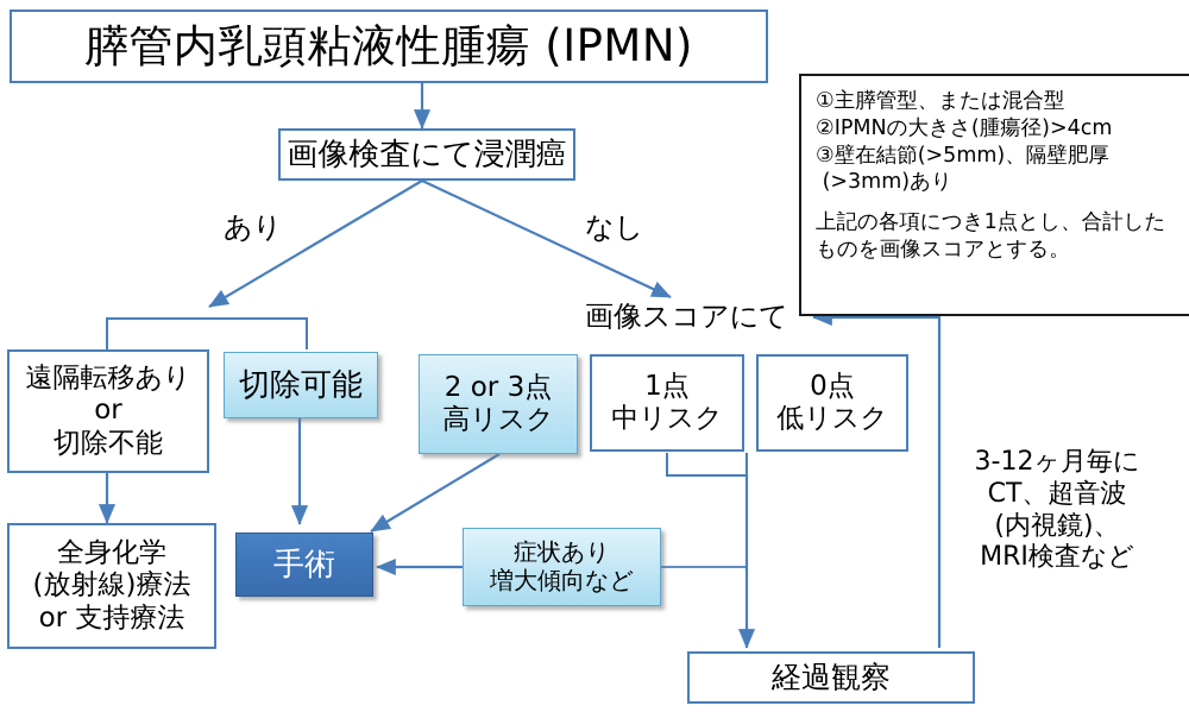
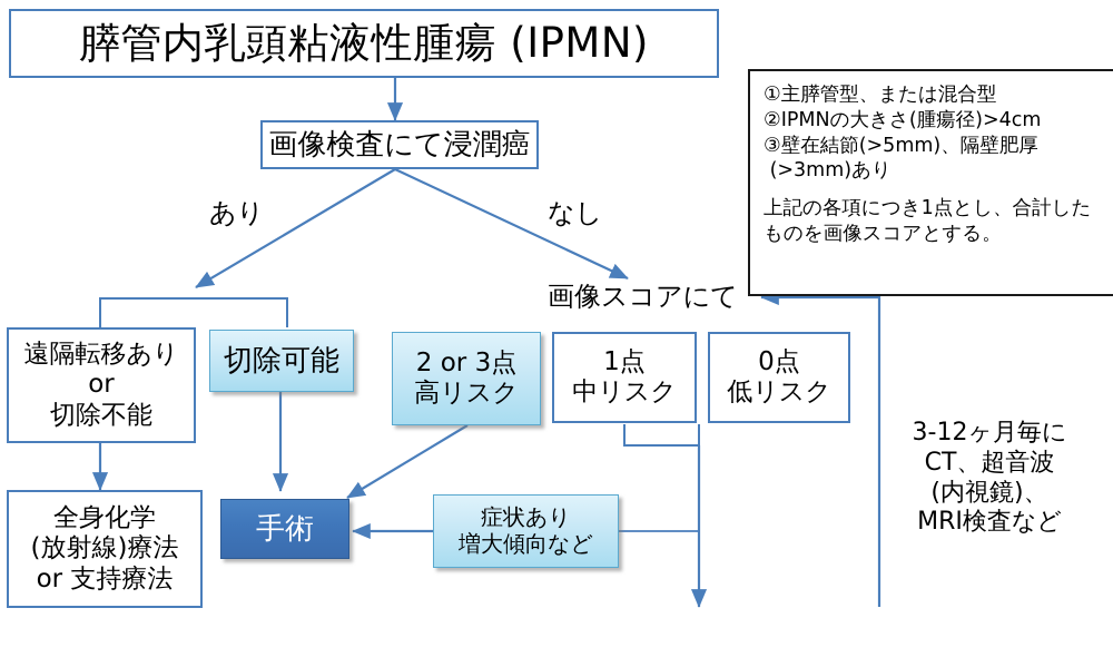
  膵管内乳頭粘液性腫瘍 (IPMN)
  画像検査にて浸潤癌
  あり
  なし
  画像スコアにて
  遠隔転移あり
  or
  切除不能
  切除可能
  2 or 3点
  高リスク
  1点
  中リスク
  0点
  低リスク
  全身化学
  (放射線)療法
  or 支持療法
  手術
  症状あり
  増大傾向など
- 経過観察
  3-12ヶ月毎に
  CT、超音波
  (内視鏡)、
  MRI検査など
  ①主膵管型、または混合型
  ②IPMNの大きさ(腫瘍径)>4cm
  ③壁在結節(>5mm)、隔壁肥厚
  (>3mm)あり
  上記の各項につき1点とし、合計した
  ものを画像スコアとする。
